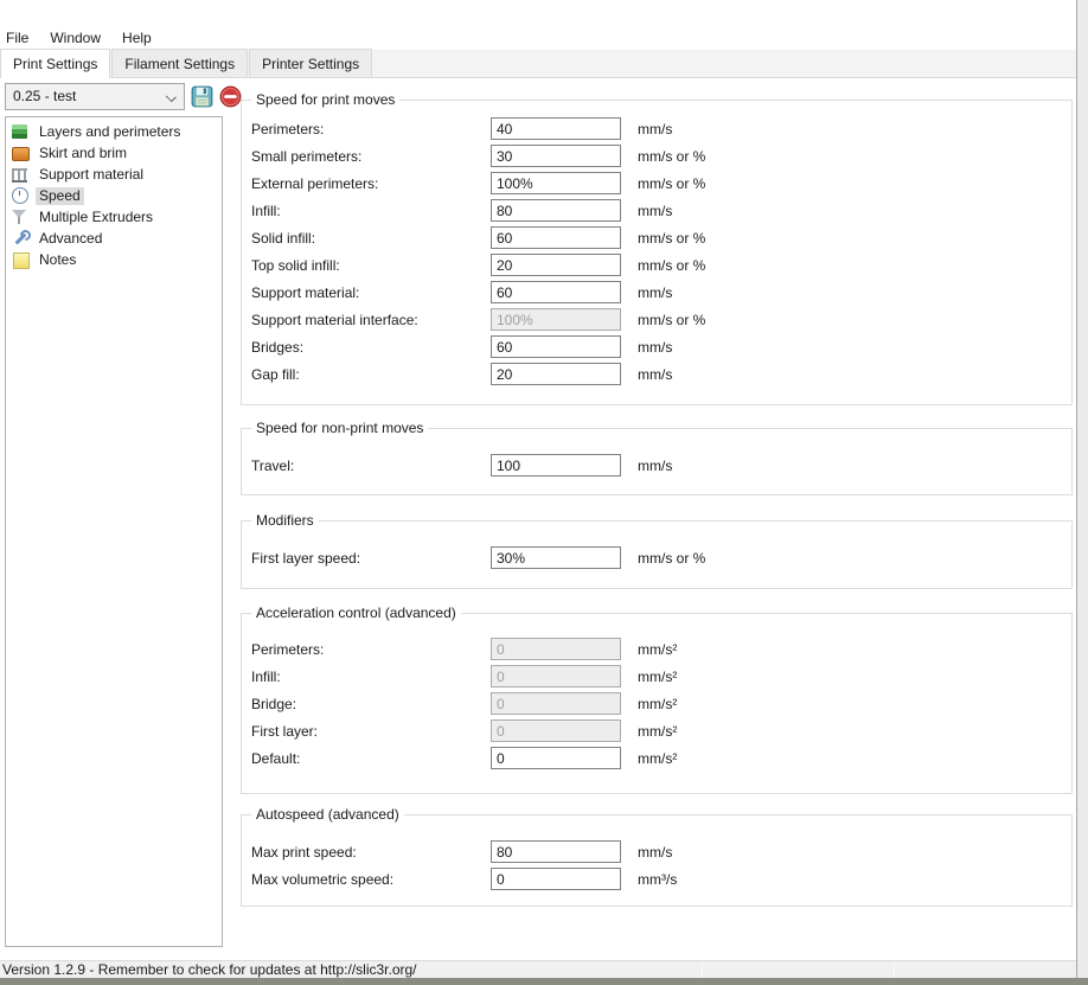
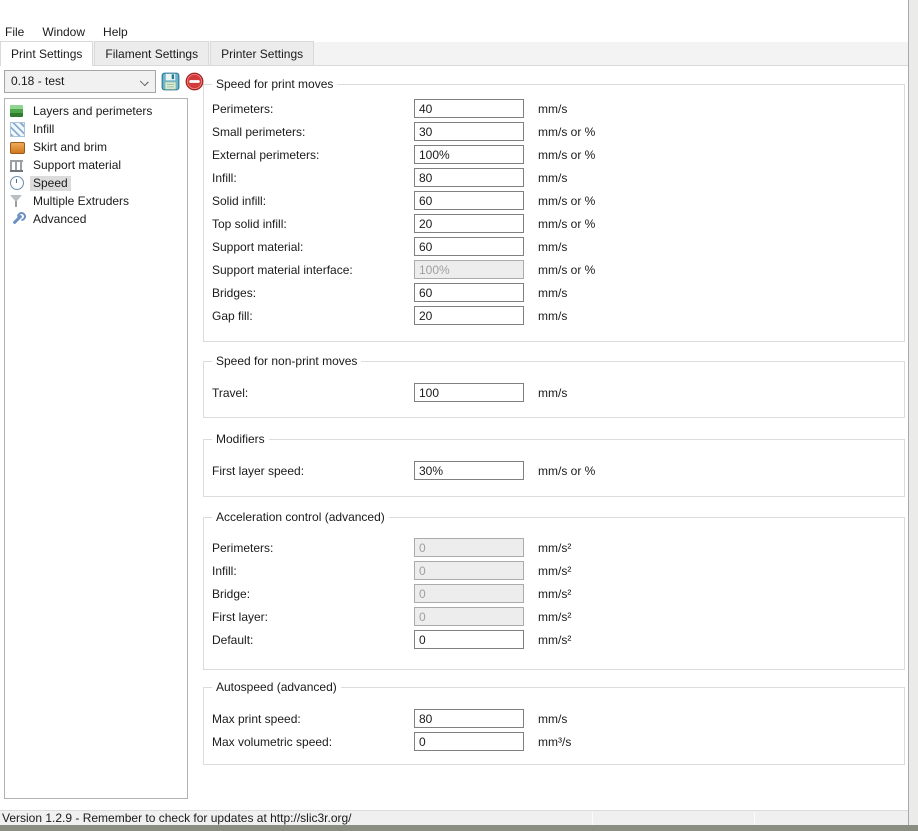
  File
  Window
  Help
  Print Settings
  Filament Settings
  Printer Settings
- 0.25 - test
+ 0.18 - test
  Layers and perimeters
+ Infill
  Skirt and brim
  Support material
  Speed
  Multiple Extruders
  Advanced
- Notes
  Speed for print moves
  Perimeters:
  40
  mm/s
  Small perimeters:
  30
  mm/s or %
  External perimeters:
  100%
  mm/s or %
  Infill:
  80
  mm/s
  Solid infill:
  60
  mm/s or %
  Top solid infill:
  20
  mm/s or %
  Support material:
  60
  mm/s
  Support material interface:
  100%
  mm/s or %
  Bridges:
  60
  mm/s
  Gap fill:
  20
  mm/s
  Speed for non-print moves
  Travel:
  100
  mm/s
  Modifiers
  First layer speed:
  30%
  mm/s or %
  Acceleration control (advanced)
  Perimeters:
  0
  mm/s²
  Infill:
  0
  mm/s²
  Bridge:
  0
  mm/s²
  First layer:
  0
  mm/s²
  Default:
  0
  mm/s²
  Autospeed (advanced)
  Max print speed:
  80
  mm/s
  Max volumetric speed:
  0
  mm³/s
  Version 1.2.9 - Remember to check for updates at http://slic3r.org/
